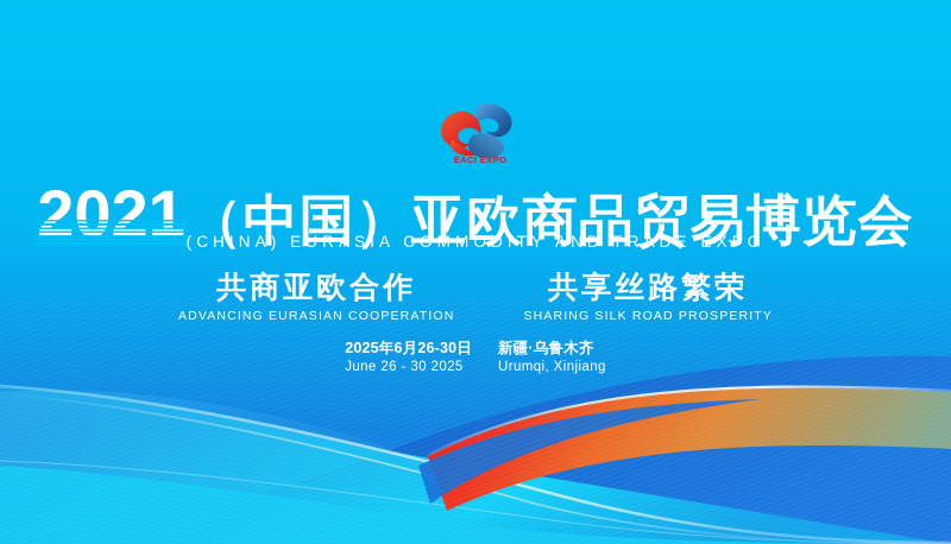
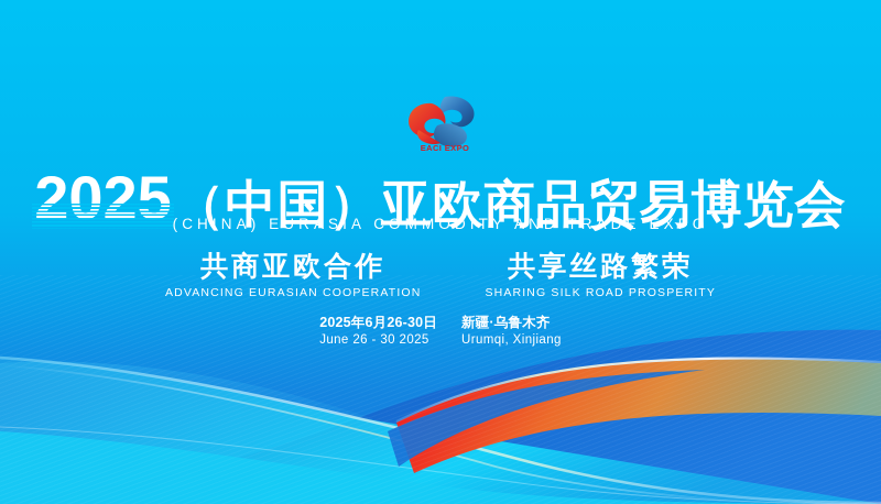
  EACI EXPO
- 2021
+ 2025
  （中国）亚欧商品贸易博览会
  (CHINA) EURASIA COMMODITY AND TRADE EXPO
  共商亚欧合作
  ADVANCING EURASIAN COOPERATION
  共享丝路繁荣
  SHARING SILK ROAD PROSPERITY
  2025年6月26-30日
  June 26 - 30 2025
  新疆·乌鲁木齐
  Urumqi, Xinjiang
